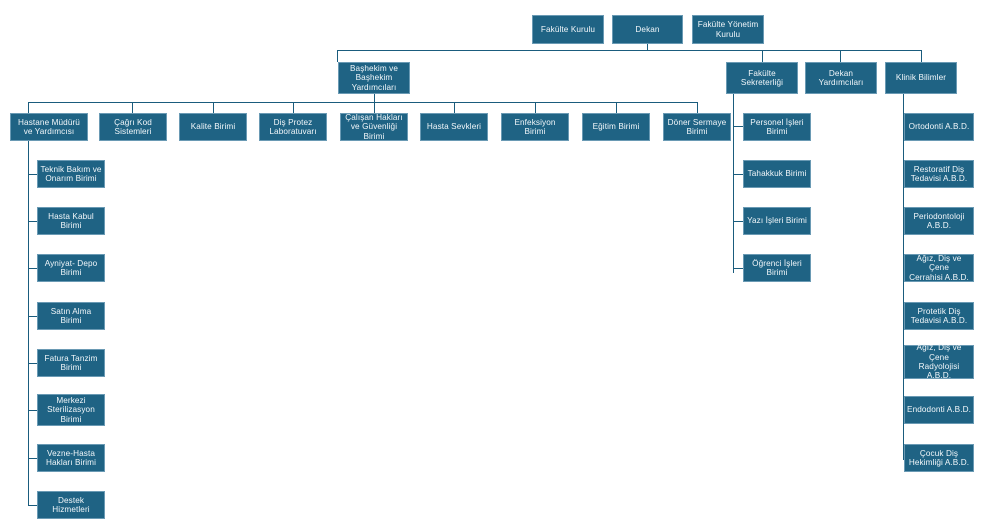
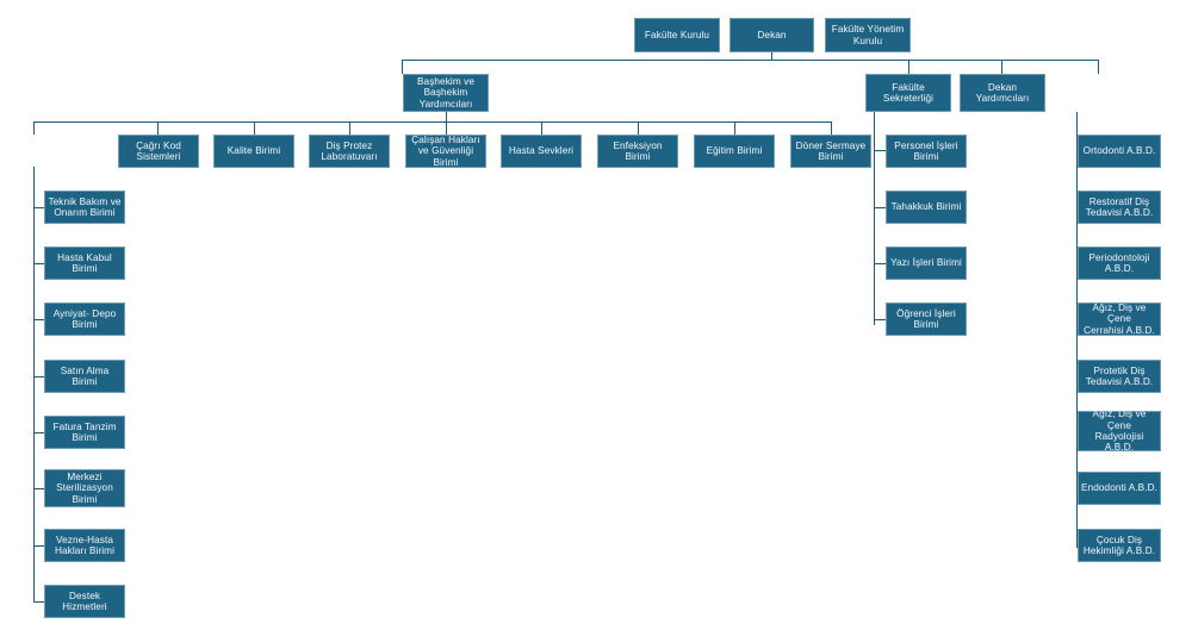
  Fakülte Kurulu
  Dekan
  Fakülte Yönetim
  Kurulu
  Başhekim ve
  Başhekim
  Yardımcıları
  Fakülte
  Sekreterliği
  Dekan
  Yardımcıları
- Klinik Bilimler
- Hastane Müdürü
- ve Yardımcısı
  Çağrı Kod
  Sistemleri
  Kalite Birimi
  Diş Protez
  Laboratuvarı
  Çalışan Hakları
  ve Güvenliği
  Birimi
  Hasta Sevkleri
  Enfeksiyon Birimi
  Eğitim Birimi
  Döner Sermaye
  Birimi
  Personel İşleri
  Birimi
  Tahakkuk Birimi
  Yazı İşleri Birimi
  Öğrenci İşleri
  Birimi
  Teknik Bakım ve
  Onarım Birimi
  Hasta Kabul
  Birimi
  Ayniyat- Depo
  Birimi
  Satın Alma Birimi
  Fatura Tanzim
  Birimi
  Merkezi
  Sterilizasyon
  Birimi
  Vezne-Hasta
  Hakları Birimi
  Destek
  Hizmetleri
  Ortodonti A.B.D.
  Restoratif Diş
  Tedavisi A.B.D.
  Periodontoloji
  A.B.D.
  Ağız, Diş ve Çene
  Cerrahisi A.B.D.
  Protetik Diş
  Tedavisi A.B.D.
  Ağız, Diş ve Çene
  Radyolojisi
  A.B.D.
  Endodonti A.B.D.
  Çocuk Diş
  Hekimliği A.B.D.
